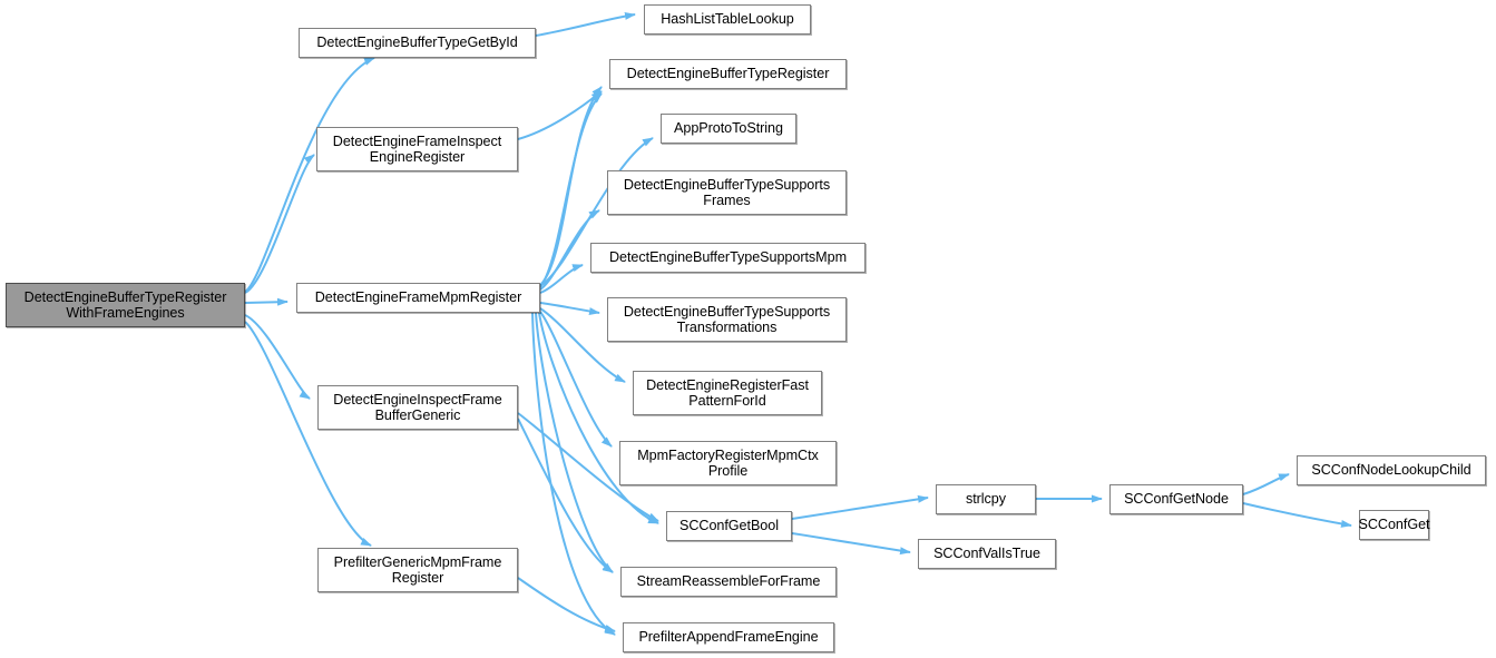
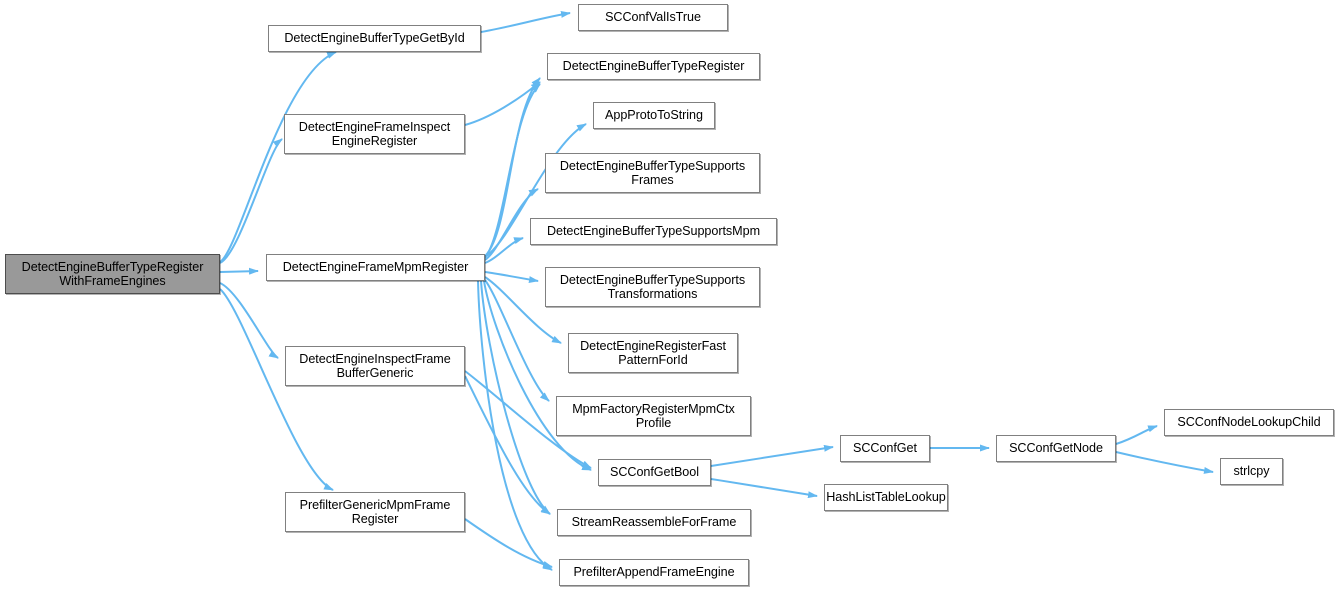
  DetectEngineBufferTypeRegister
  WithFrameEngines
  DetectEngineBufferTypeGetById
- HashListTableLookup
+ SCConfValIsTrue
  DetectEngineFrameInspect
  EngineRegister
  DetectEngineBufferTypeRegister
  AppProtoToString
  DetectEngineBufferTypeSupports
  Frames
  DetectEngineBufferTypeSupportsMpm
  DetectEngineBufferTypeSupports
  Transformations
  DetectEngineFrameMpmRegister
  DetectEngineRegisterFast
  PatternForId
  MpmFactoryRegisterMpmCtx
  Profile
  DetectEngineInspectFrame
  BufferGeneric
  PrefilterGenericMpmFrame
  Register
  SCConfGetBool
  StreamReassembleForFrame
  PrefilterAppendFrameEngine
- strlcpy
+ SCConfGet
- SCConfValIsTrue
+ HashListTableLookup
  SCConfGetNode
  SCConfNodeLookupChild
- SCConfGet
+ strlcpy
